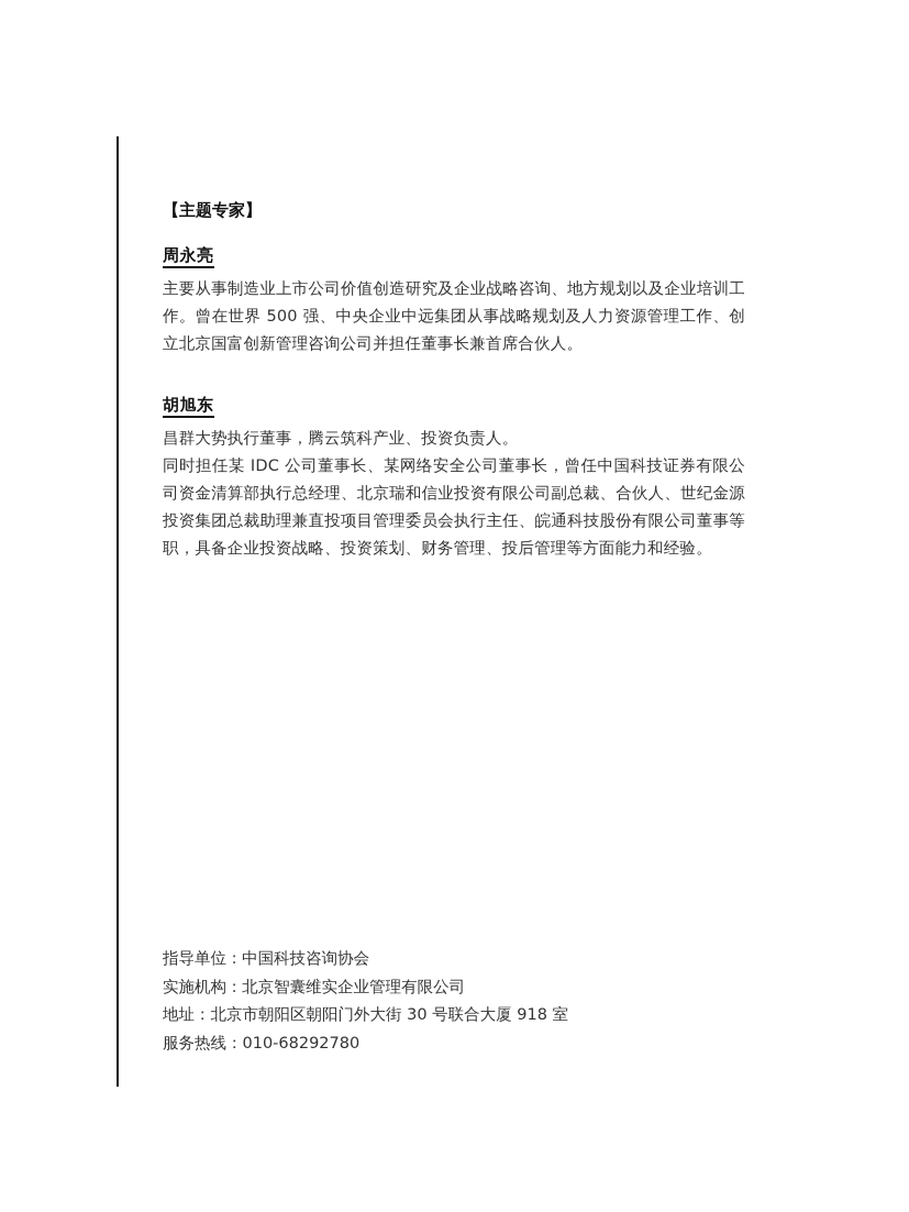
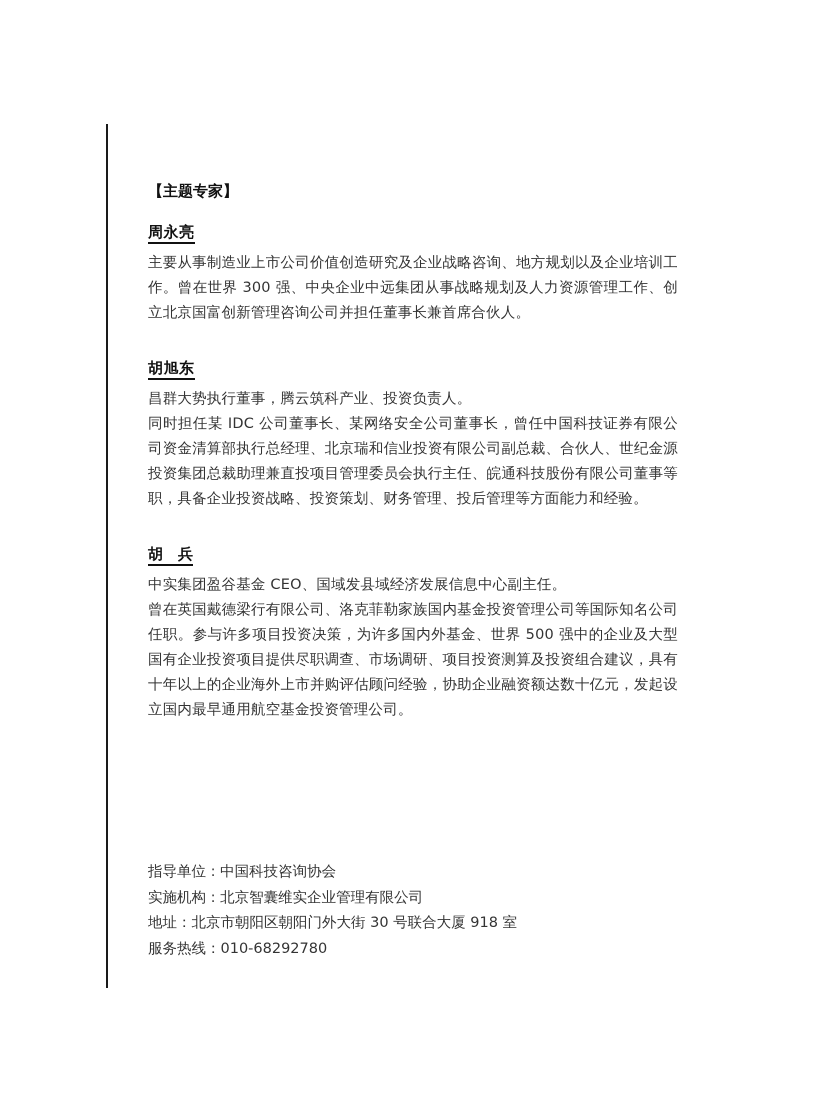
  【主题专家】
  周永亮
- 主要从事制造业上市公司价值创造研究及企业战略咨询、地方规划以及企业培训工作。曾在世界 500 强、中央企业中远集团从事战略规划及人力资源管理工作、创立北京国富创新管理咨询公司并担任董事长兼首席合伙人。
+ 主要从事制造业上市公司价值创造研究及企业战略咨询、地方规划以及企业培训工作。曾在世界 300 强、中央企业中远集团从事战略规划及人力资源管理工作、创立北京国富创新管理咨询公司并担任董事长兼首席合伙人。
  胡旭东
  昌群大势执行董事，腾云筑科产业、投资负责人。
  同时担任某 IDC 公司董事长、某网络安全公司董事长，曾任中国科技证券有限公司资金清算部执行总经理、北京瑞和信业投资有限公司副总裁、合伙人、世纪金源投资集团总裁助理兼直投项目管理委员会执行主任、皖通科技股份有限公司董事等职，具备企业投资战略、投资策划、财务管理、投后管理等方面能力和经验。
+ 胡 兵
+ 中实集团盈谷基金 CEO、国域发县域经济发展信息中心副主任。
+ 曾在英国戴德梁行有限公司、洛克菲勒家族国内基金投资管理公司等国际知名公司任职。参与许多项目投资决策，为许多国内外基金、世界 500 强中的企业及大型国有企业投资项目提供尽职调查、市场调研、项目投资测算及投资组合建议，具有十年以上的企业海外上市并购评估顾问经验，协助企业融资额达数十亿元，发起设立国内最早通用航空基金投资管理公司。
  指导单位 : 中国科技咨询协会
  实施机构 : 北京智囊维实企业管理有限公司
  地址：北京市朝阳区朝阳门外大街 30 号联合大厦 918 室
  服务热线：010-68292780
